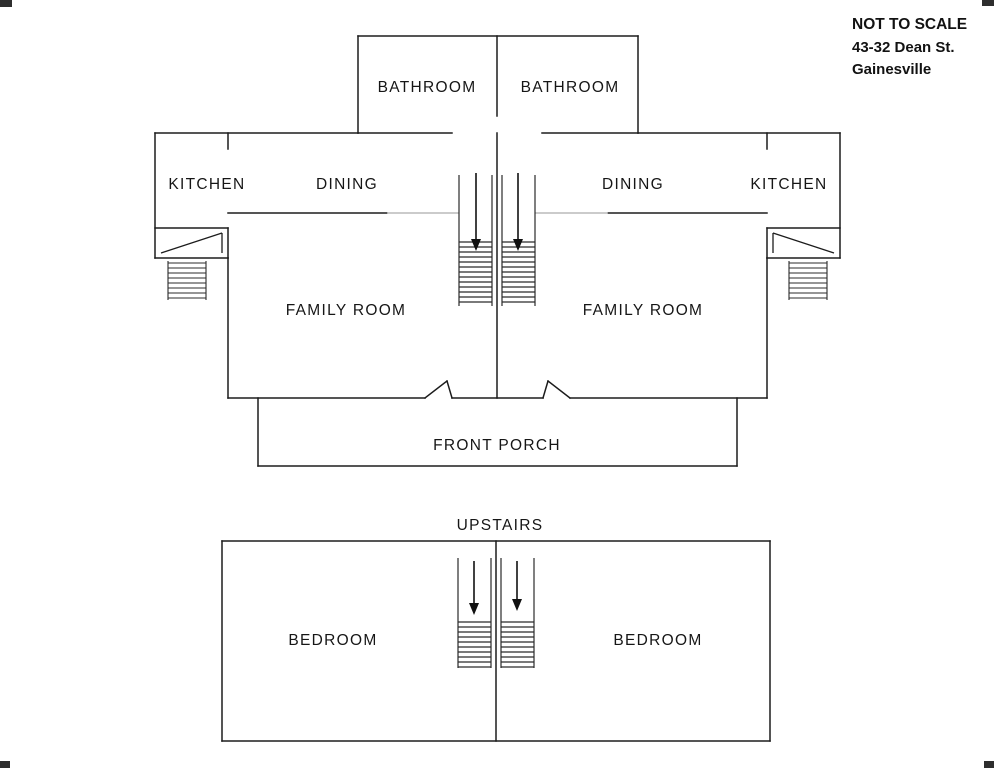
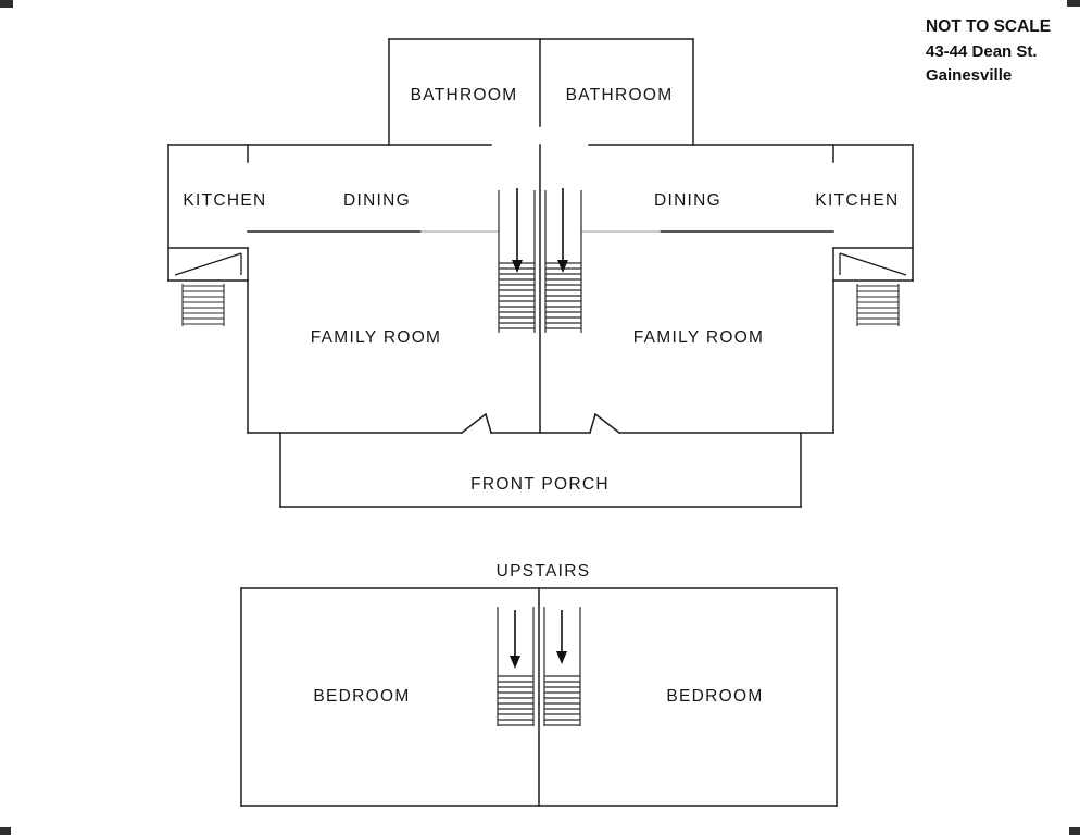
  BATHROOM
  BATHROOM
  KITCHEN
  DINING
  DINING
  KITCHEN
  FAMILY ROOM
  FAMILY ROOM
  FRONT PORCH
  UPSTAIRS
  BEDROOM
  BEDROOM
  NOT TO SCALE
- 43-32 Dean St.
+ 43-44 Dean St.
  Gainesville
